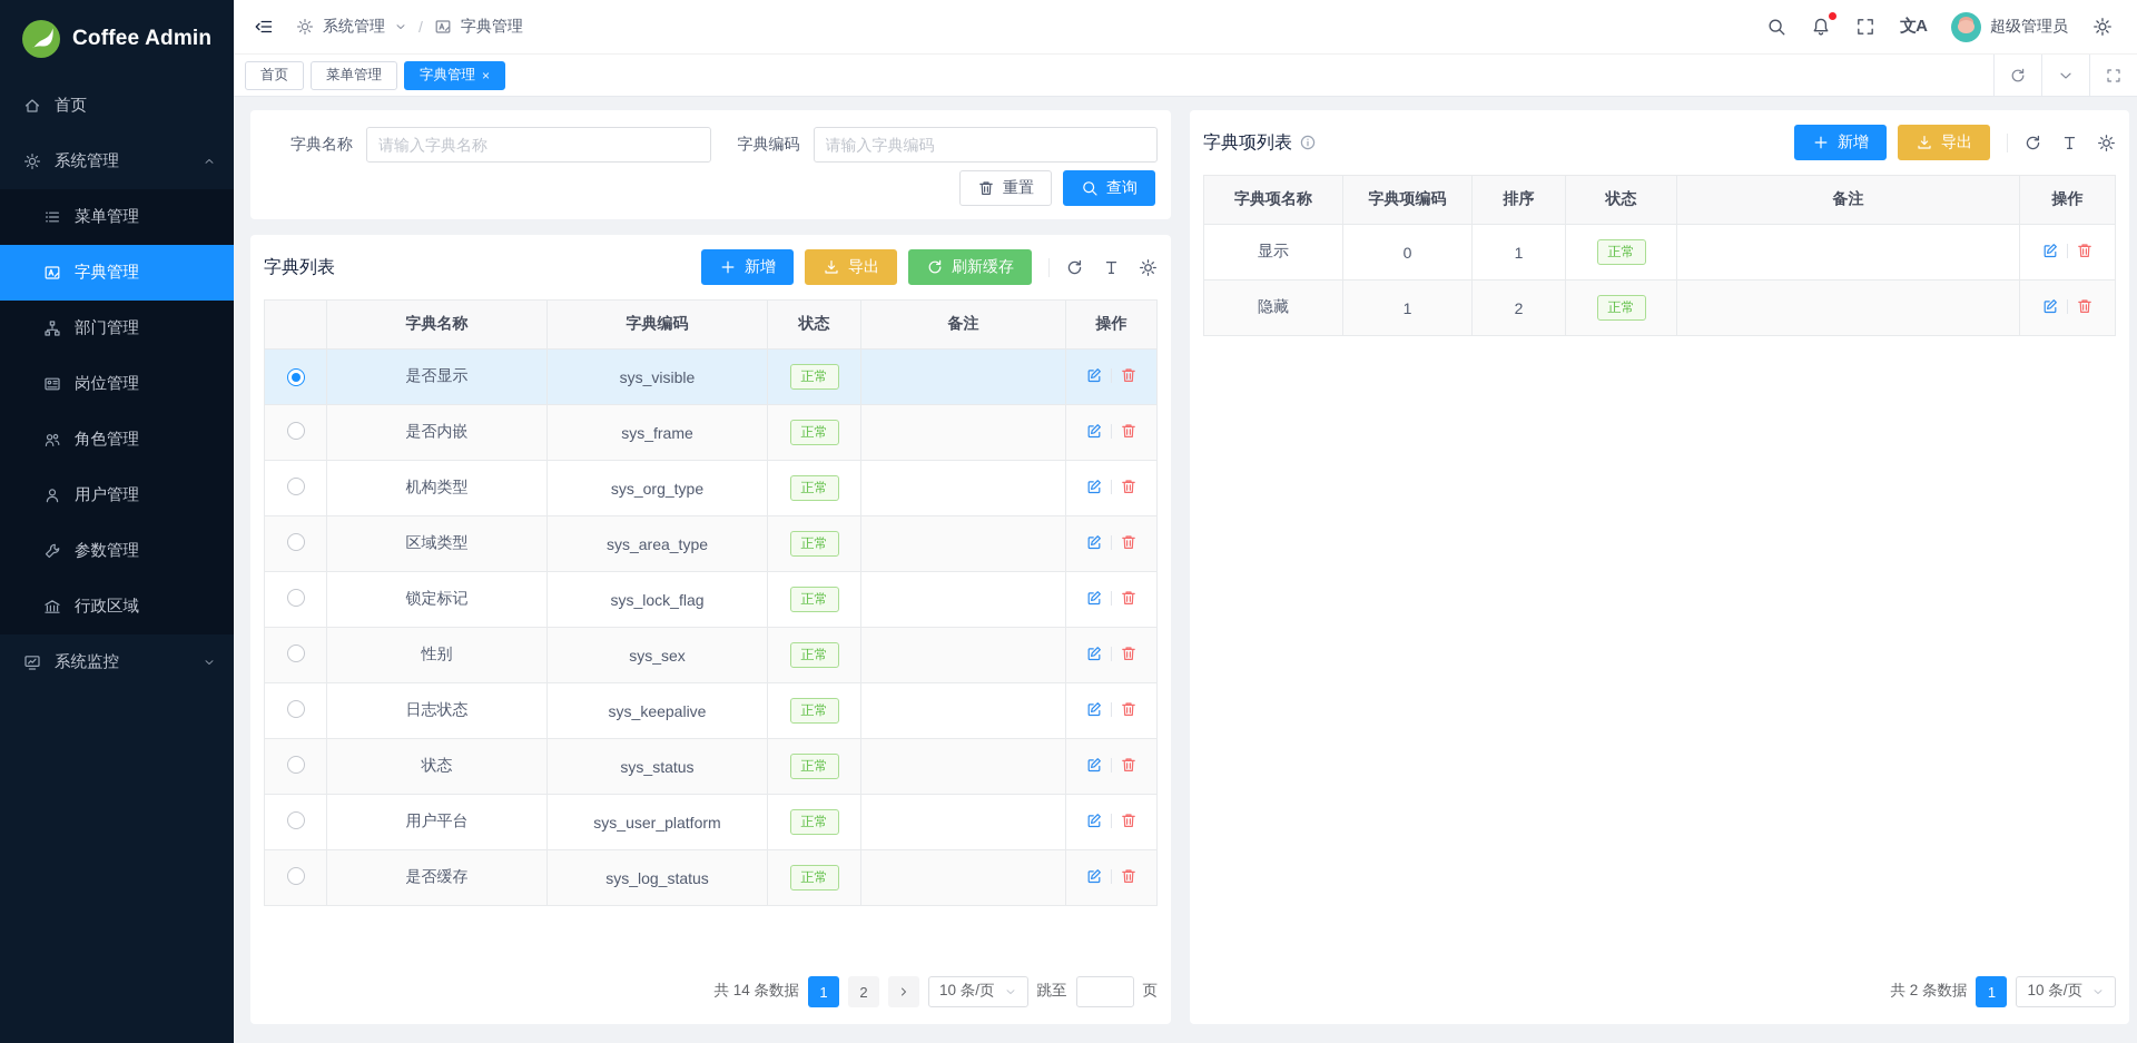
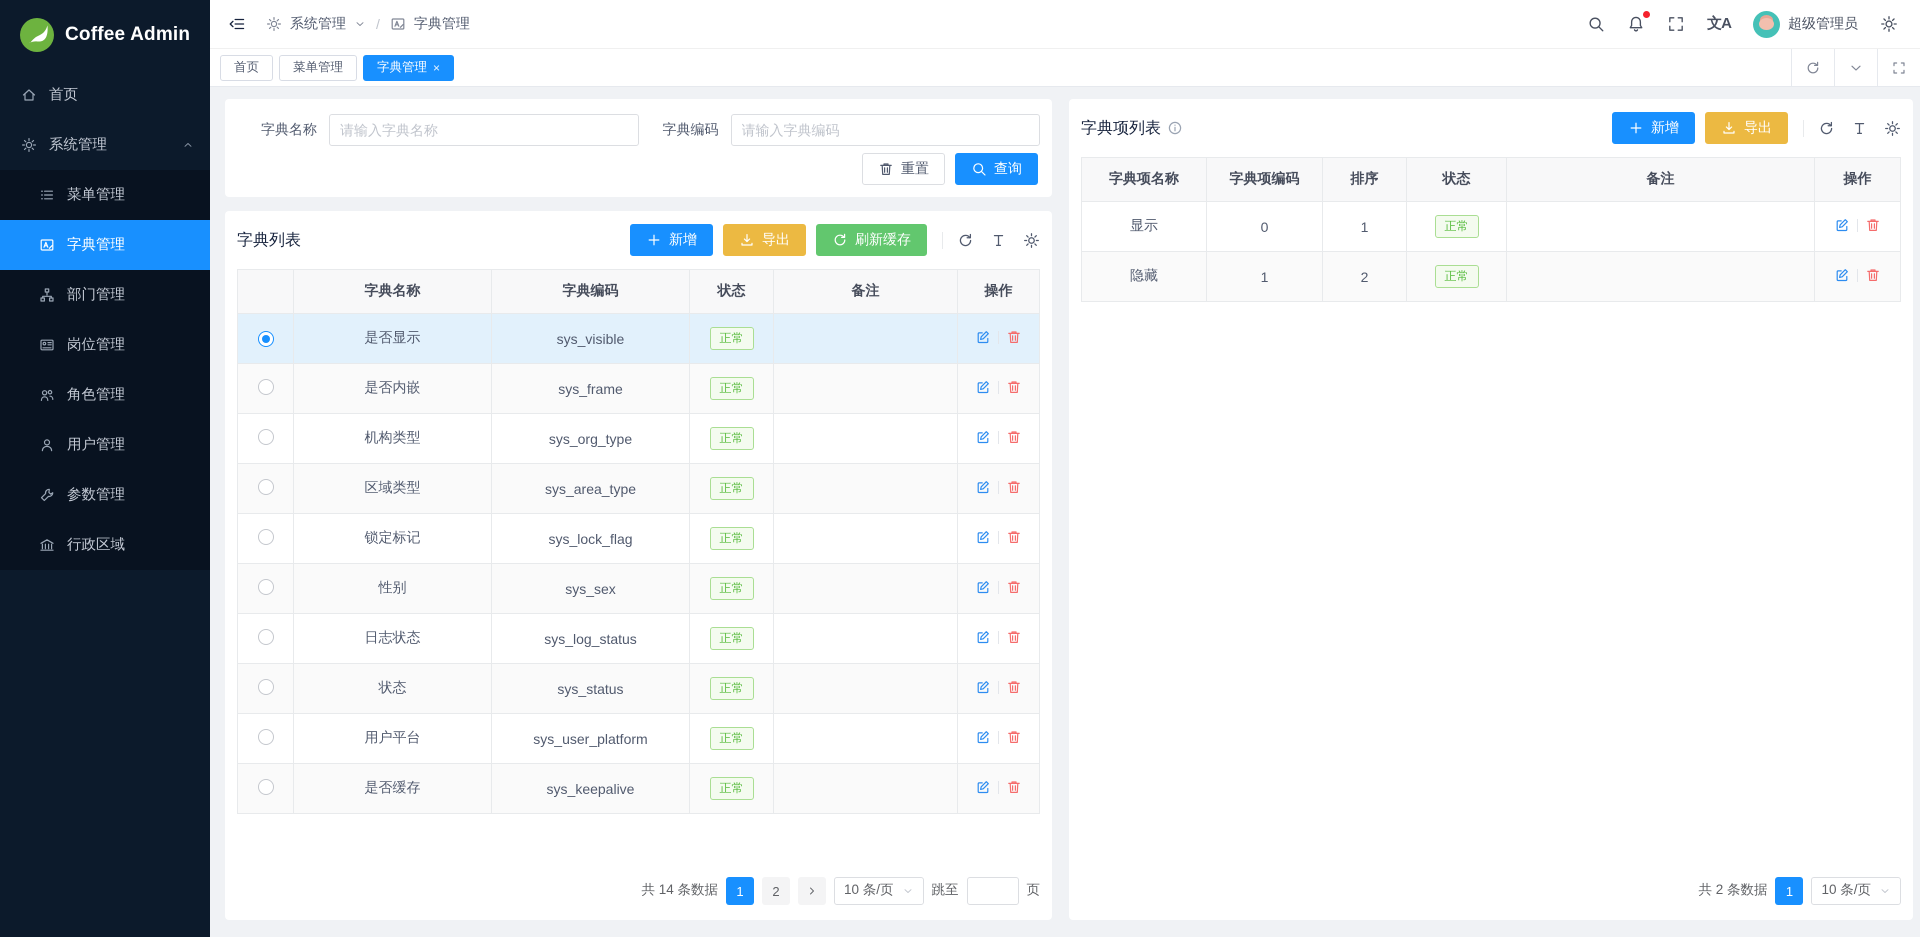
  Coffee Admin
  首页
  系统管理
  菜单管理
  字典管理
  部门管理
  岗位管理
  角色管理
  用户管理
  参数管理
  行政区域
- 系统监控
  系统管理
  /
  字典管理
  文A
  超级管理员
  首页
  菜单管理
  字典管理
  ×
  字典名称
  请输入字典名称
  字典编码
  请输入字典编码
  重置
  查询
  字典列表
  新增
  导出
  刷新缓存
  	字典名称	字典编码	状态	备注	操作
  	是否显示	sys_visible	正常
  	是否内嵌	sys_frame	正常
  	机构类型	sys_org_type	正常
  	区域类型	sys_area_type	正常
  	锁定标记	sys_lock_flag	正常
  	性别	sys_sex	正常
- 	日志状态	sys_keepalive	正常
+ 	日志状态	sys_log_status	正常
  	状态	sys_status	正常
  	用户平台	sys_user_platform	正常
- 	是否缓存	sys_log_status	正常
+ 	是否缓存	sys_keepalive	正常
  共 14 条数据
  1
  2
  10 条/页
  跳至
  页
  字典项列表
  新增
  导出
  字典项名称	字典项编码	排序	状态	备注	操作
  显示	0	1	正常
  隐藏	1	2	正常
  共 2 条数据
  1
  10 条/页
